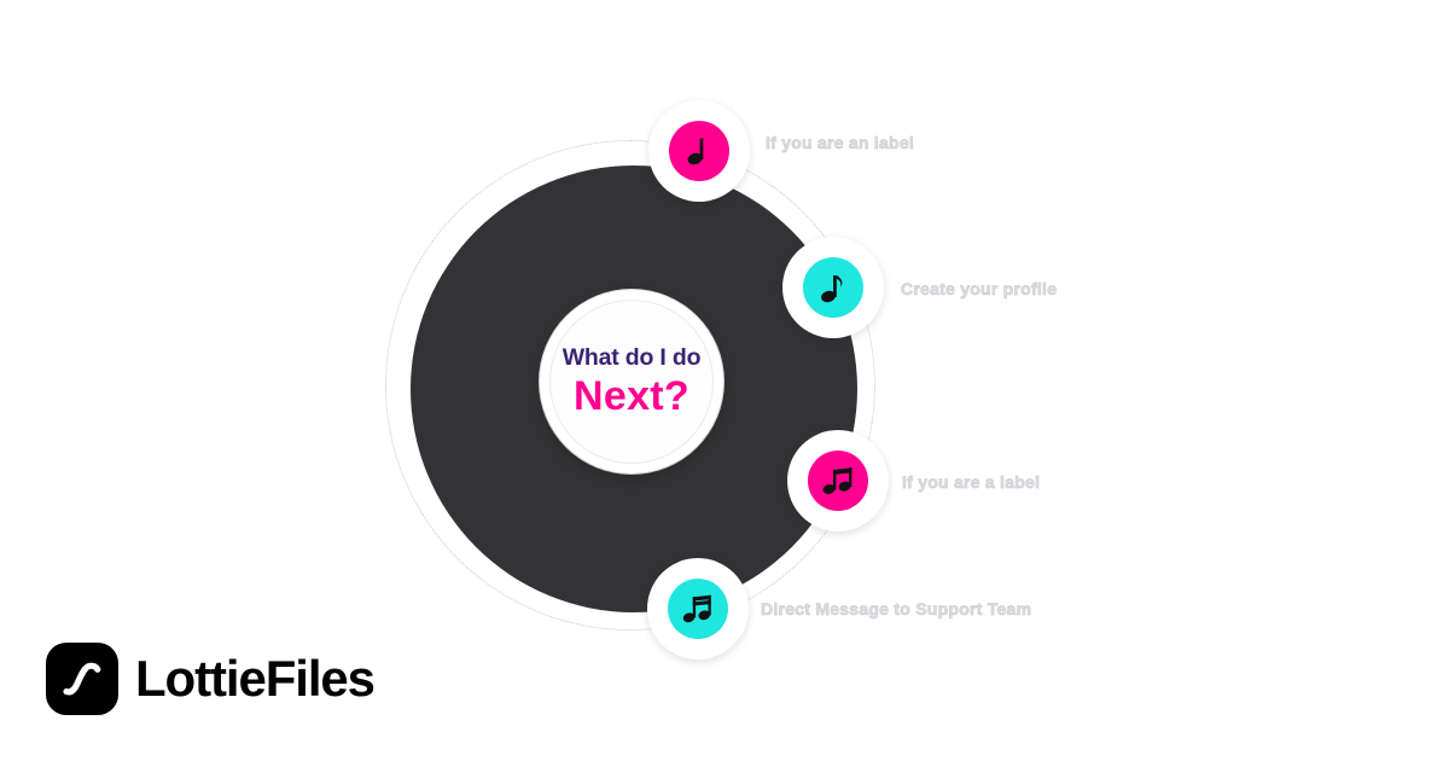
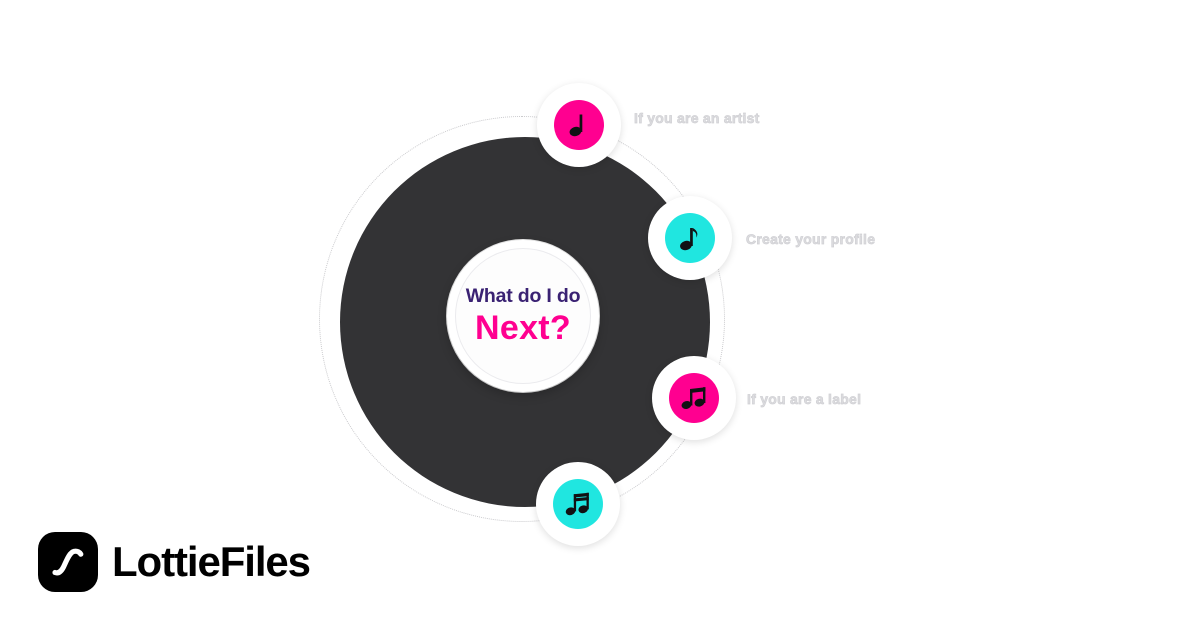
  What do I do
  Next?
- If you are an label
+ If you are an artist
  Create your profile
  If you are a label
- Direct Message to Support Team
  LottieFiles
